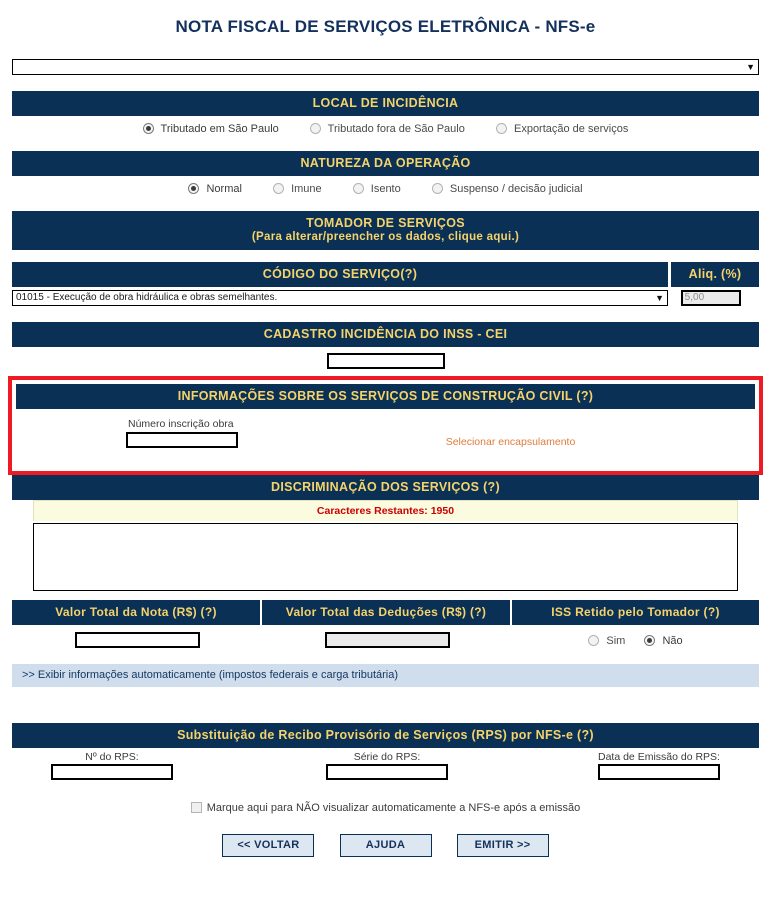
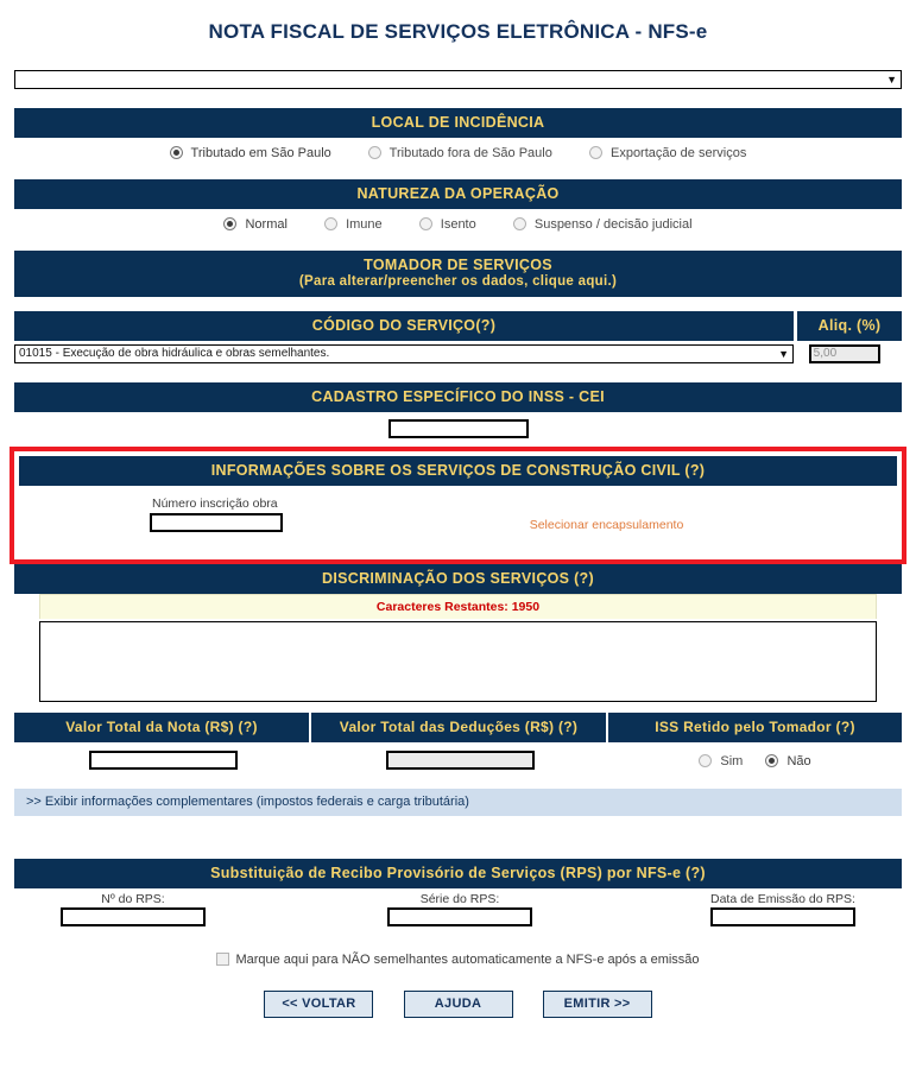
  NOTA FISCAL DE SERVIÇOS ELETRÔNICA - NFS-e
  ▼
  LOCAL DE INCIDÊNCIA
  Tributado em São Paulo Tributado fora de São Paulo Exportação de serviços
  NATUREZA DA OPERAÇÃO
  Normal Imune Isento Suspenso / decisão judicial
  TOMADOR DE SERVIÇOS
  (Para alterar/preencher os dados, clique aqui.)
  CÓDIGO DO SERVIÇO(?)
  Aliq. (%)
  01015 - Execução de obra hidráulica e obras semelhantes.
  ▼
  5,00
- CADASTRO INCIDÊNCIA DO INSS - CEI
+ CADASTRO ESPECÍFICO DO INSS - CEI
  INFORMAÇÕES SOBRE OS SERVIÇOS DE CONSTRUÇÃO CIVIL (?)
  Número inscrição obra
  Selecionar encapsulamento
  DISCRIMINAÇÃO DOS SERVIÇOS (?)
  Caracteres Restantes: 1950
  Valor Total da Nota (R$) (?)
  Valor Total das Deduções (R$) (?)
  ISS Retido pelo Tomador (?)
  Sim Não
- >> Exibir informações automaticamente (impostos federais e carga tributária)
+ >> Exibir informações complementares (impostos federais e carga tributária)
  Substituição de Recibo Provisório de Serviços (RPS) por NFS-e (?)
  Nº do RPS:
  Série do RPS:
  Data de Emissão do RPS:
- Marque aqui para NÃO visualizar automaticamente a NFS-e após a emissão
+ Marque aqui para NÃO semelhantes automaticamente a NFS-e após a emissão
  << VOLTAR AJUDA EMITIR >>
